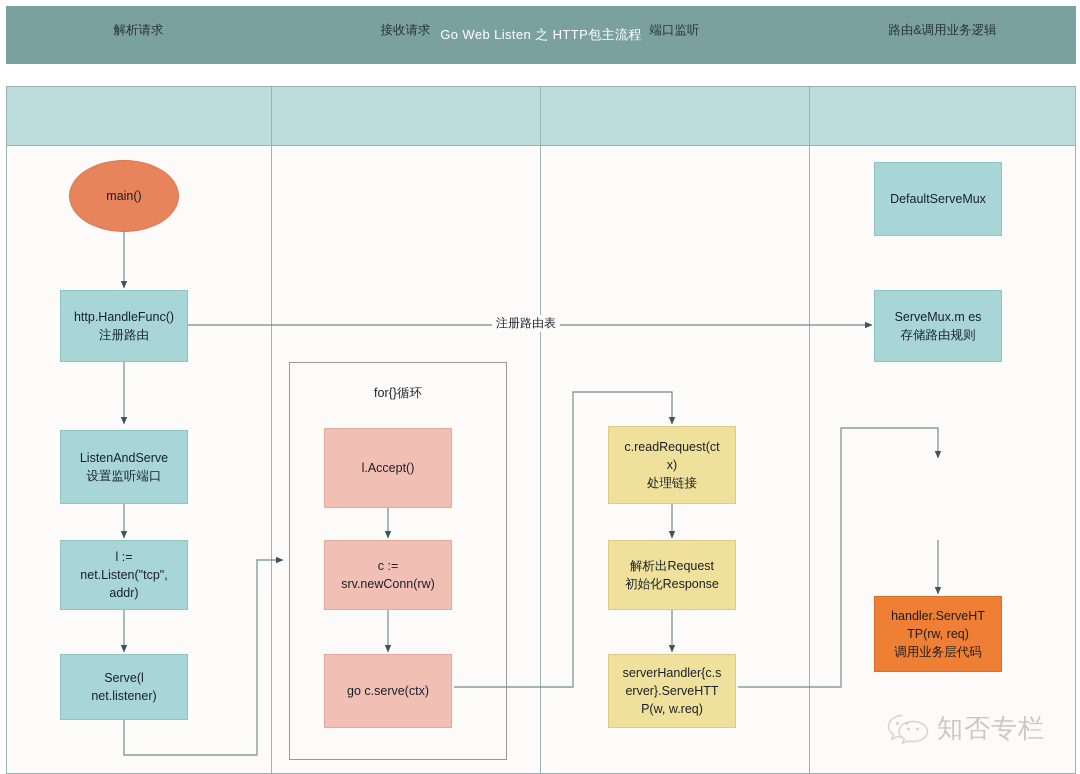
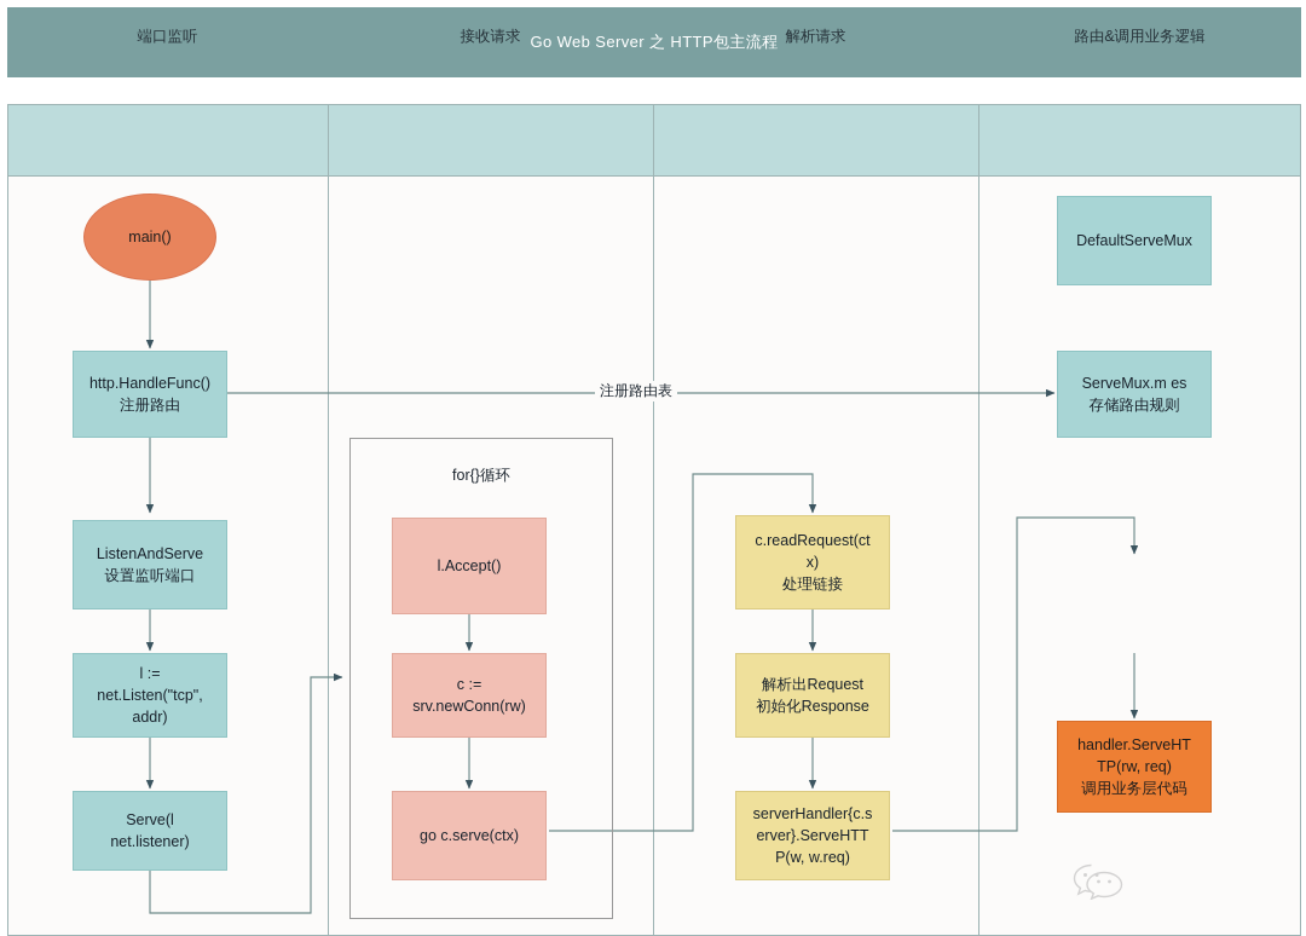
- Go Web Listen 之 HTTP包主流程
+ Go Web Server 之 HTTP包主流程
- 解析请求
+ 端口监听
  接收请求
- 端口监听
+ 解析请求
  路由&调用业务逻辑
  注册路由表
  for{}循环
  main()
  http.HandleFunc()
  注册路由
  ListenAndServe
  设置监听端口
  l :=
  net.Listen("tcp",
  addr)
  Serve(l
  net.listener)
  l.Accept()
  c :=
  srv.newConn(rw)
  go c.serve(ctx)
  c.readRequest(ct
  x)
  处理链接
  解析出Request
  初始化Response
  serverHandler{c.s
  erver}.ServeHTT
  P(w, w.req)
  DefaultServeMux
  ServeMux.m es
  存储路由规则
  handler.ServeHT
  TP(rw, req)
  调用业务层代码
- 知否专栏
